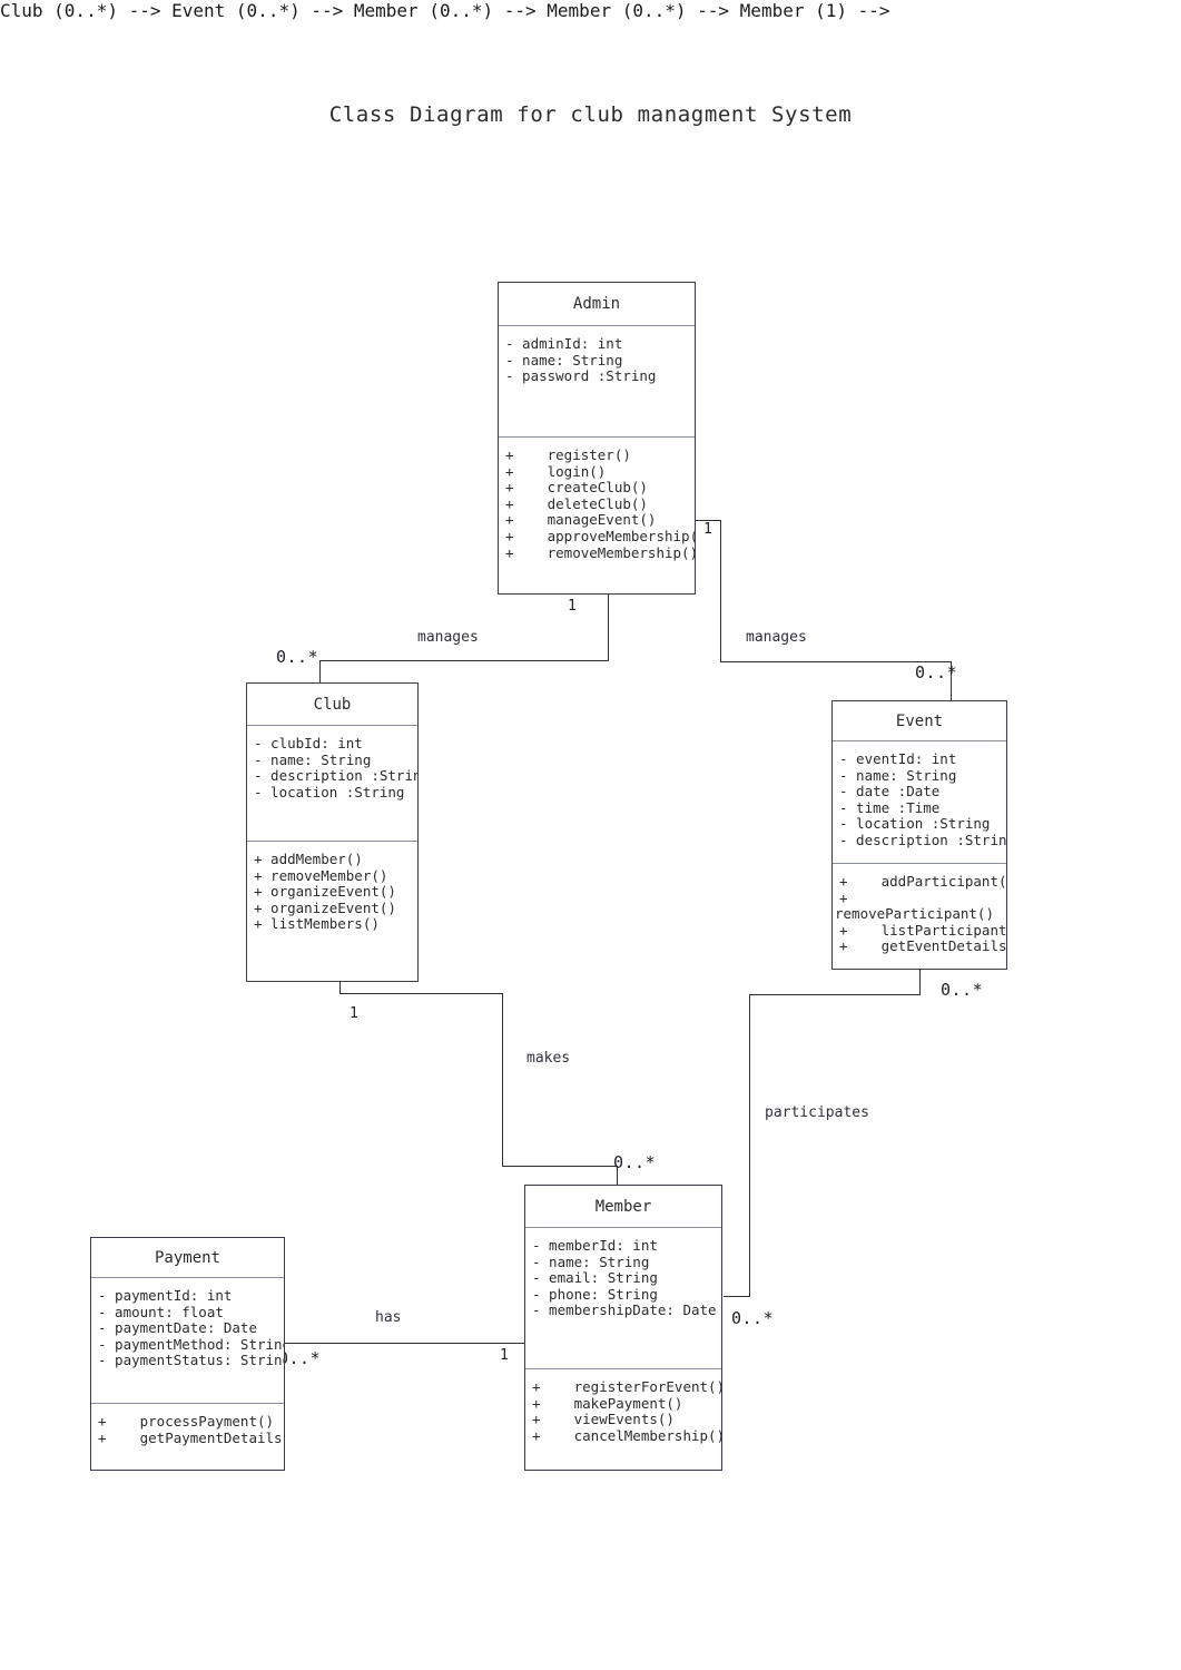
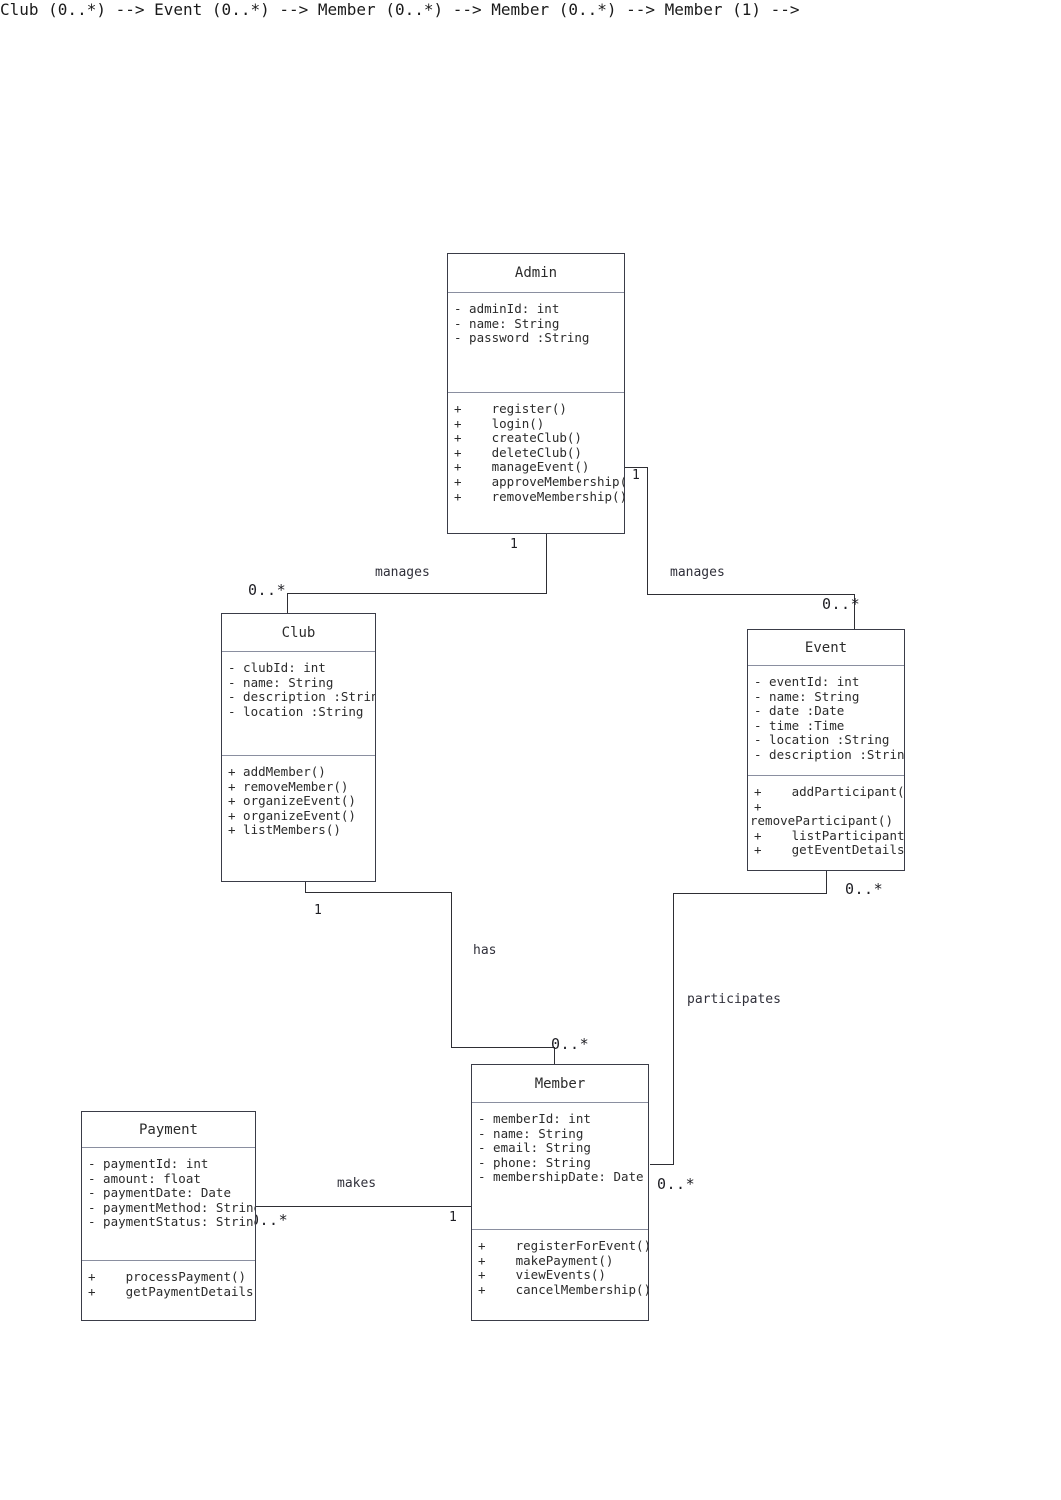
- Class Diagram for club managment System
  Club (0..*) -->
  1
  manages
  0..*
  Event (0..*) -->
  1
  manages
  0..*
  Member (0..*) -->
  1
- makes
+ has
  0..*
  Member (0..*) -->
  0..*
  participates
  0..*
  Member (1) -->
  ..*
- has
+ makes
  1
  Admin
  - adminId: int
  - name: String
  - password :String
  + register()
  + login()
  + createClub()
  + deleteClub()
  + manageEvent()
  + approveMembership(
  + removeMembership()
  Club
  - clubId: int
  - name: String
  - description :Strin
  - location :String
  + addMember()
  + removeMember()
  + organizeEvent()
  + organizeEvent()
  + listMembers()
  Event
  - eventId: int
  - name: String
  - date :Date
  - time :Time
  - location :String
  - description :Strin
  + addParticipant(
  +
  removeParticipant()
  + listParticipant
  + getEventDetails
  Member
  - memberId: int
  - name: String
  - email: String
  - phone: String
  - membershipDate: Date
  + registerForEvent()
  + makePayment()
  + viewEvents()
  + cancelMembership()
  Payment
  - paymentId: int
  - amount: float
  - paymentDate: Date
  - paymentMethod: Strin
  - paymentStatus: Strin
  + processPayment()
  + getPaymentDetails
